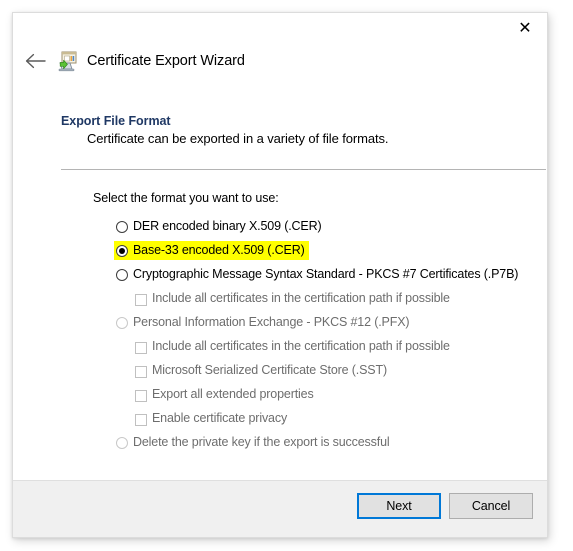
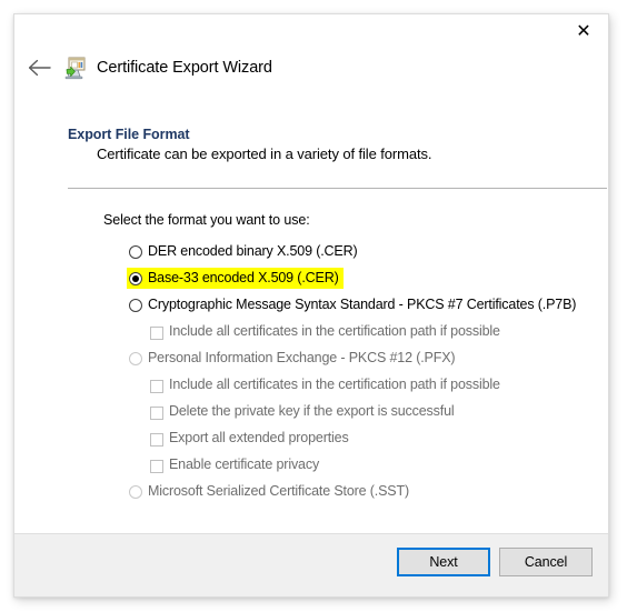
  ✕
  Certificate Export Wizard
  Export File Format
  Certificate can be exported in a variety of file formats.
  Select the format you want to use:
  DER encoded binary X.509 (.CER)
  Base-33 encoded X.509 (.CER)
  Cryptographic Message Syntax Standard - PKCS #7 Certificates (.P7B)
  Include all certificates in the certification path if possible
  Personal Information Exchange - PKCS #12 (.PFX)
  Include all certificates in the certification path if possible
- Microsoft Serialized Certificate Store (.SST)
+ Delete the private key if the export is successful
  Export all extended properties
  Enable certificate privacy
- Delete the private key if the export is successful
+ Microsoft Serialized Certificate Store (.SST)
  Next
  Cancel
